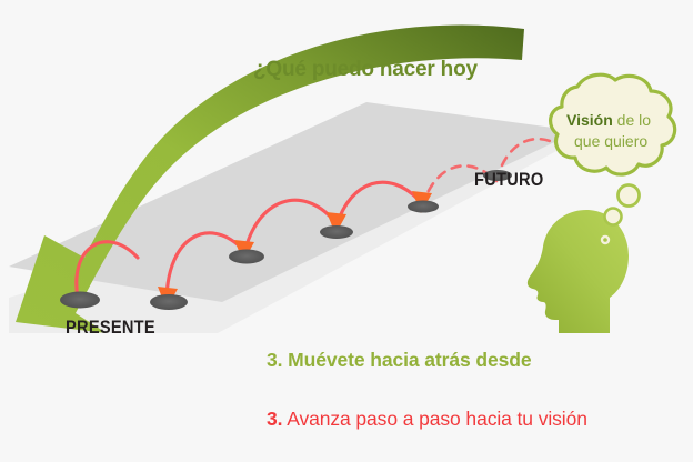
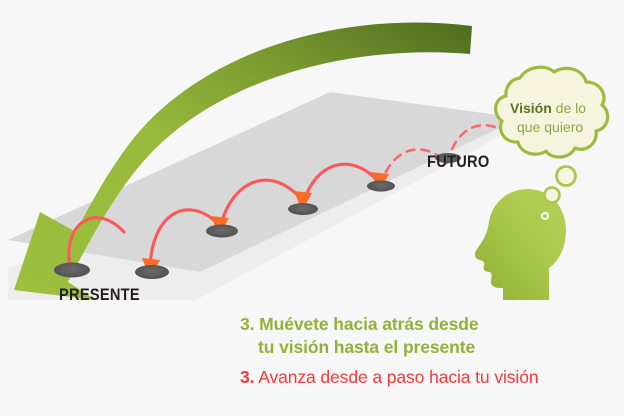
- ¿Qué puedo hacer hoy
  Visión de lo
  que quiero
  PRESENTE
  FUTURO
  3. Muévete hacia atrás desde
+ tu visión hasta el presente
- 3. Avanza paso a paso hacia tu visión
+ 3. Avanza desde a paso hacia tu visión
